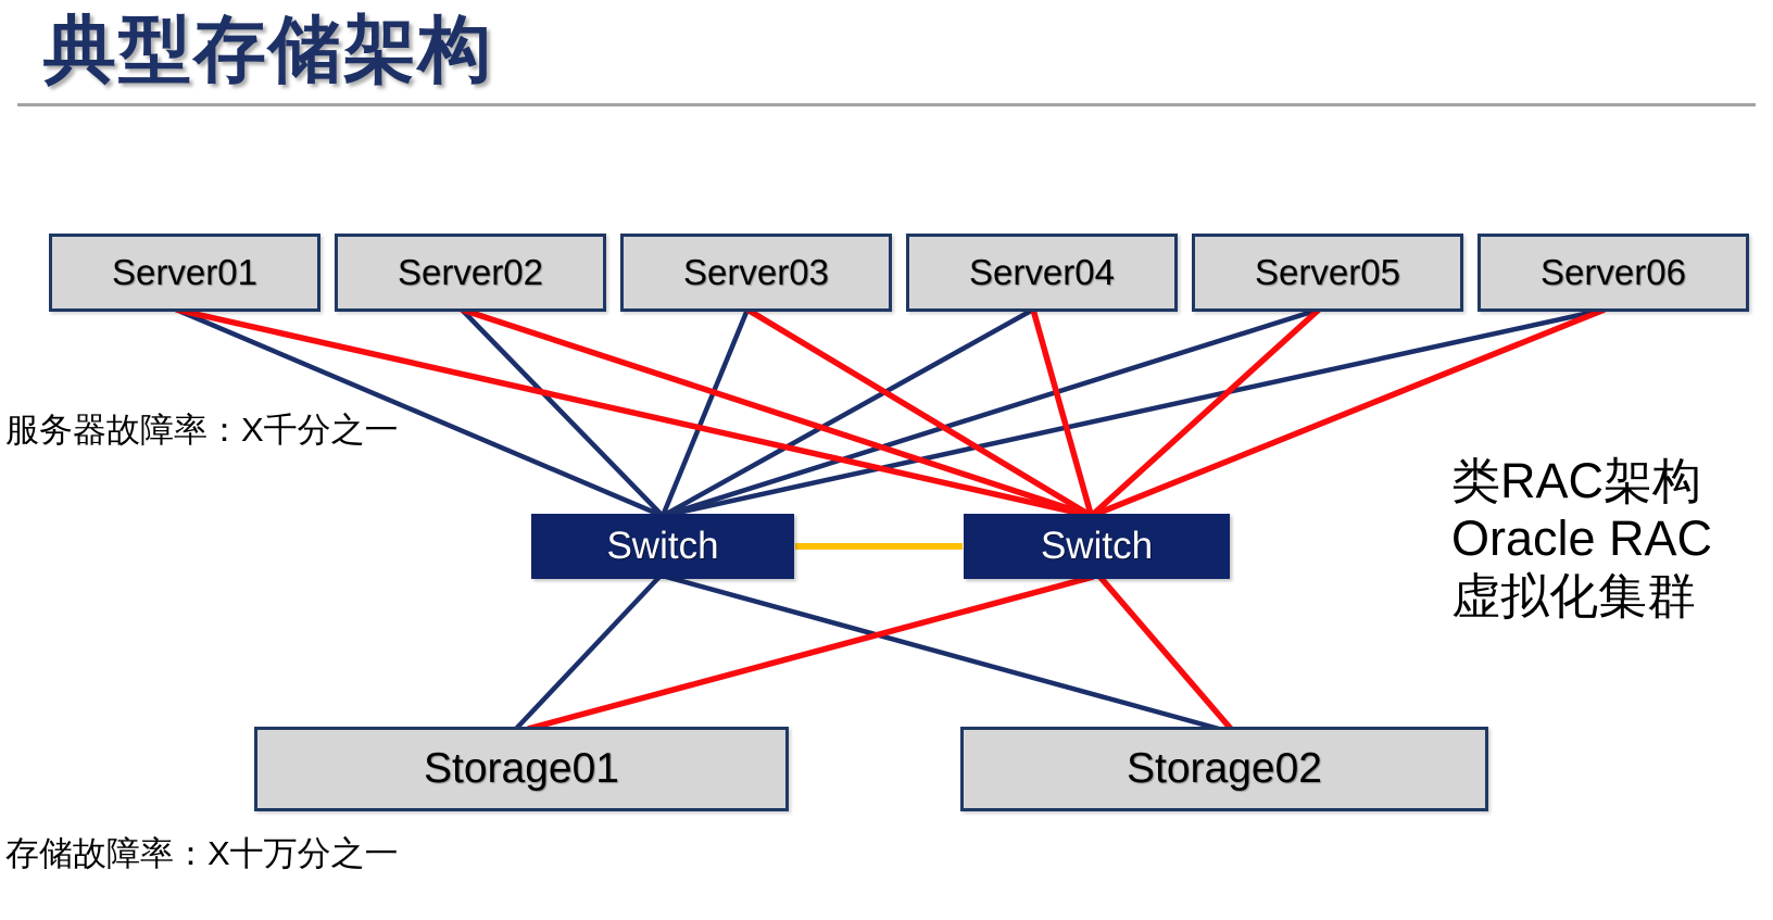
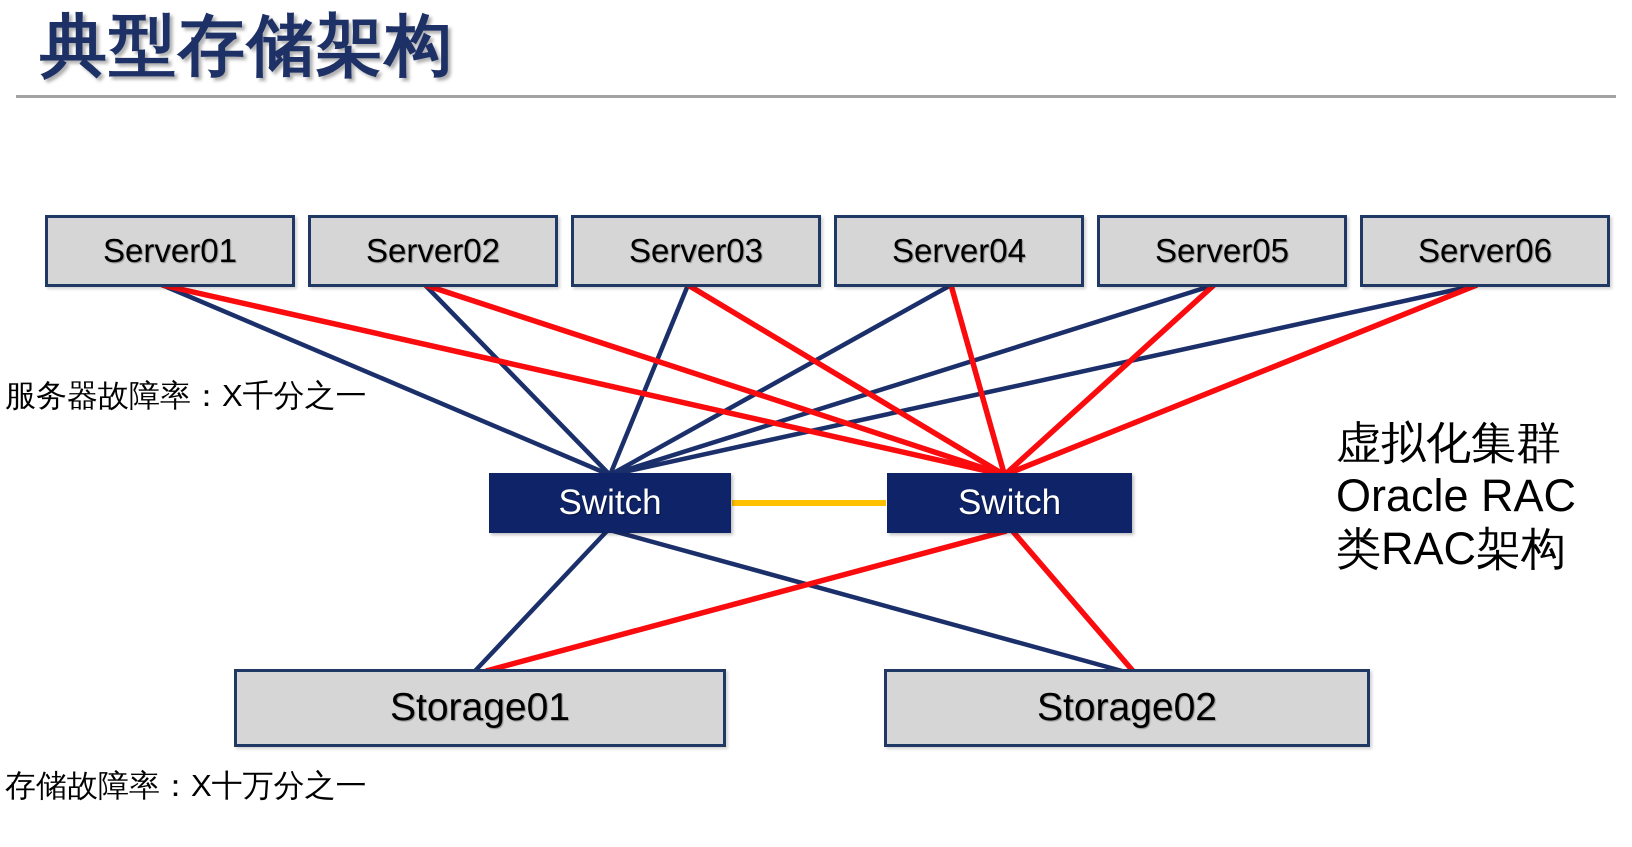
  典型存储架构
  Server01
  Server02
  Server03
  Server04
  Server05
  Server06
  Switch
  Switch
  Storage01
  Storage02
  服务器故障率：X千分之一
  存储故障率：X十万分之一
- 类RAC架构
+ 虚拟化集群
  Oracle RAC
- 虚拟化集群
+ 类RAC架构
